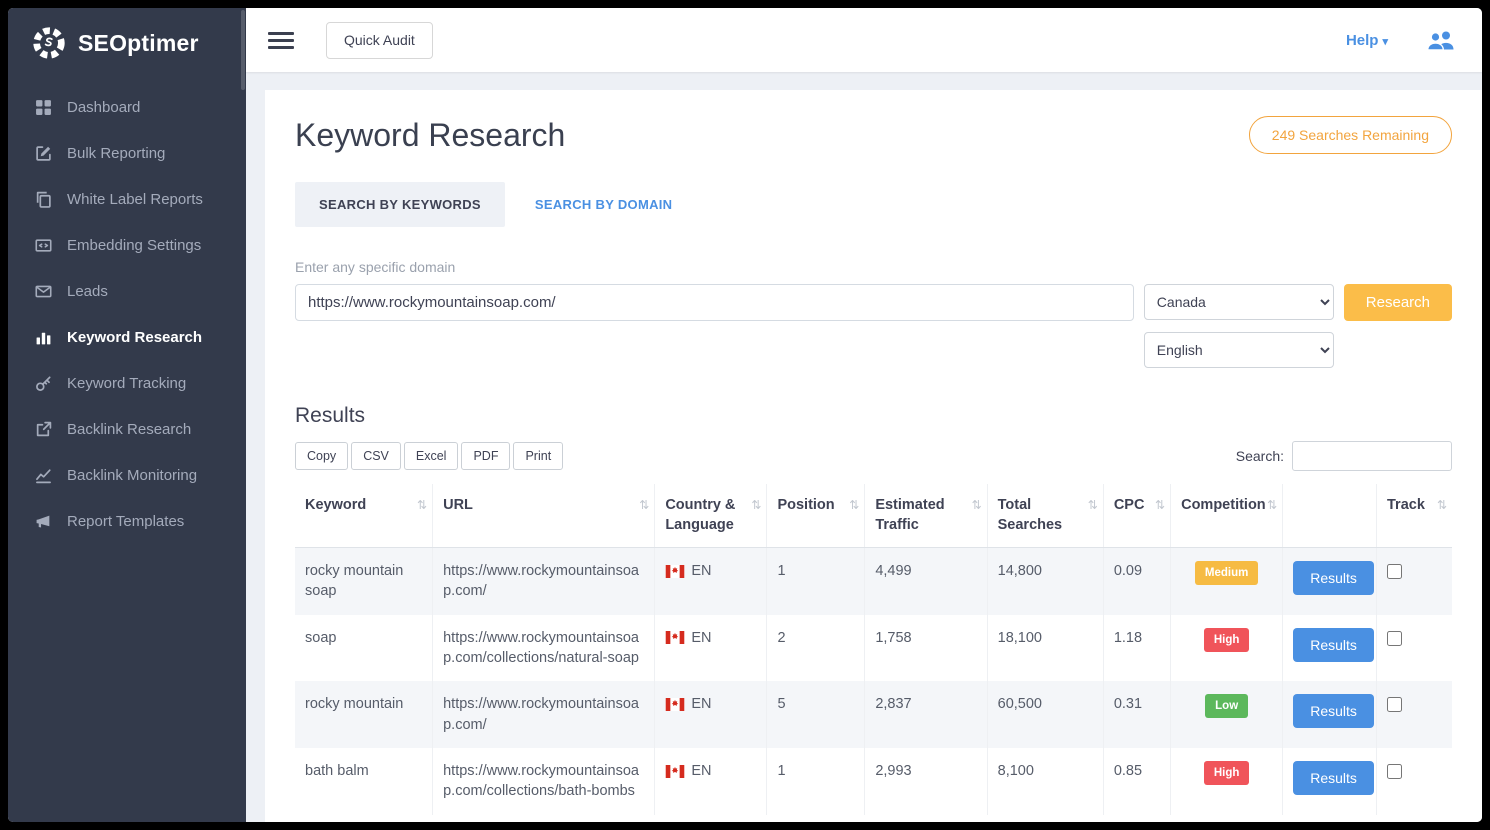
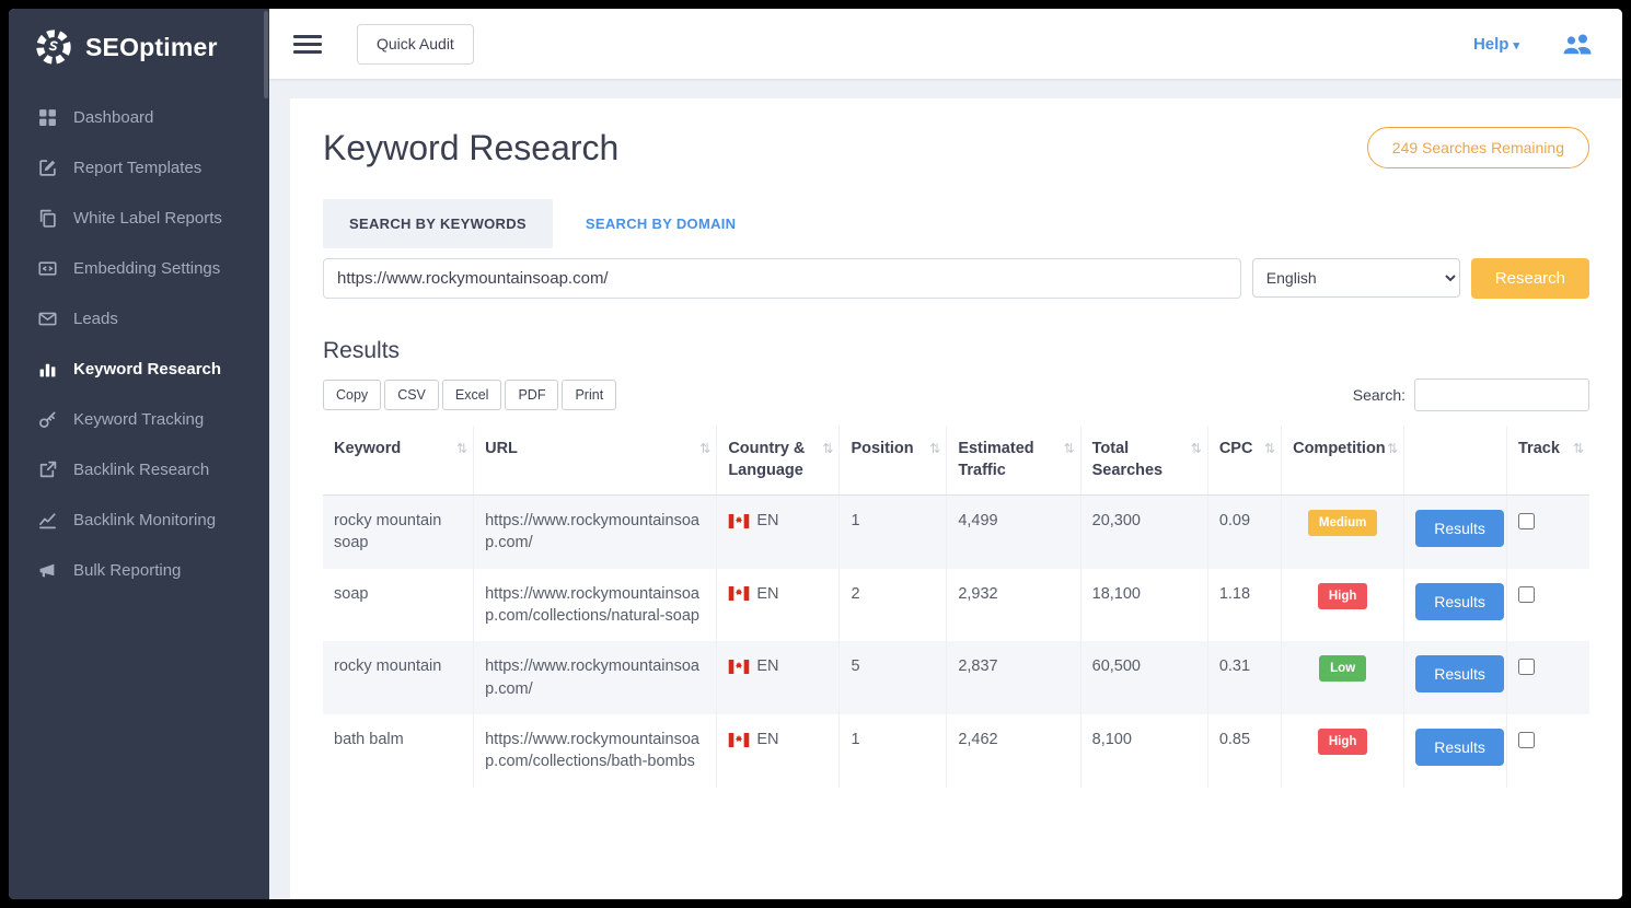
  SEOptimer
  Dashboard
- Bulk Reporting
+ Report Templates
  White Label Reports
  Embedding Settings
  Leads
  Keyword Research
  Keyword Tracking
  Backlink Research
  Backlink Monitoring
- Report Templates
+ Bulk Reporting
  Quick Audit
  Help
  ▾
  Keyword Research
  249 Searches Remaining
  SEARCH BY KEYWORDS
  SEARCH BY DOMAIN
- Enter any specific domain
  https://www.rockymountainsoap.com/
- Canada
  English
  Research
  Results
  Copy
  CSV
  Excel
  PDF
  Print
  Search:
  Keyword ⇅	URL ⇅	Country & Language⇅	Position ⇅	Estimated Traffic⇅	Total Searches⇅	CPC ⇅	Competition⇅		Track ⇅
- rocky mountain soap	https://www.rockymountainsoap.com/	EN	1	4,499	14,800	0.09	Medium	Results
+ rocky mountain soap	https://www.rockymountainsoap.com/	EN	1	4,499	20,300	0.09	Medium	Results
- soap	https://www.rockymountainsoap.com/collections/natural-soap	EN	2	1,758	18,100	1.18	High	Results
+ soap	https://www.rockymountainsoap.com/collections/natural-soap	EN	2	2,932	18,100	1.18	High	Results
  rocky mountain	https://www.rockymountainsoap.com/	EN	5	2,837	60,500	0.31	Low	Results
- bath balm	https://www.rockymountainsoap.com/collections/bath-bombs	EN	1	2,993	8,100	0.85	High	Results
+ bath balm	https://www.rockymountainsoap.com/collections/bath-bombs	EN	1	2,462	8,100	0.85	High	Results
